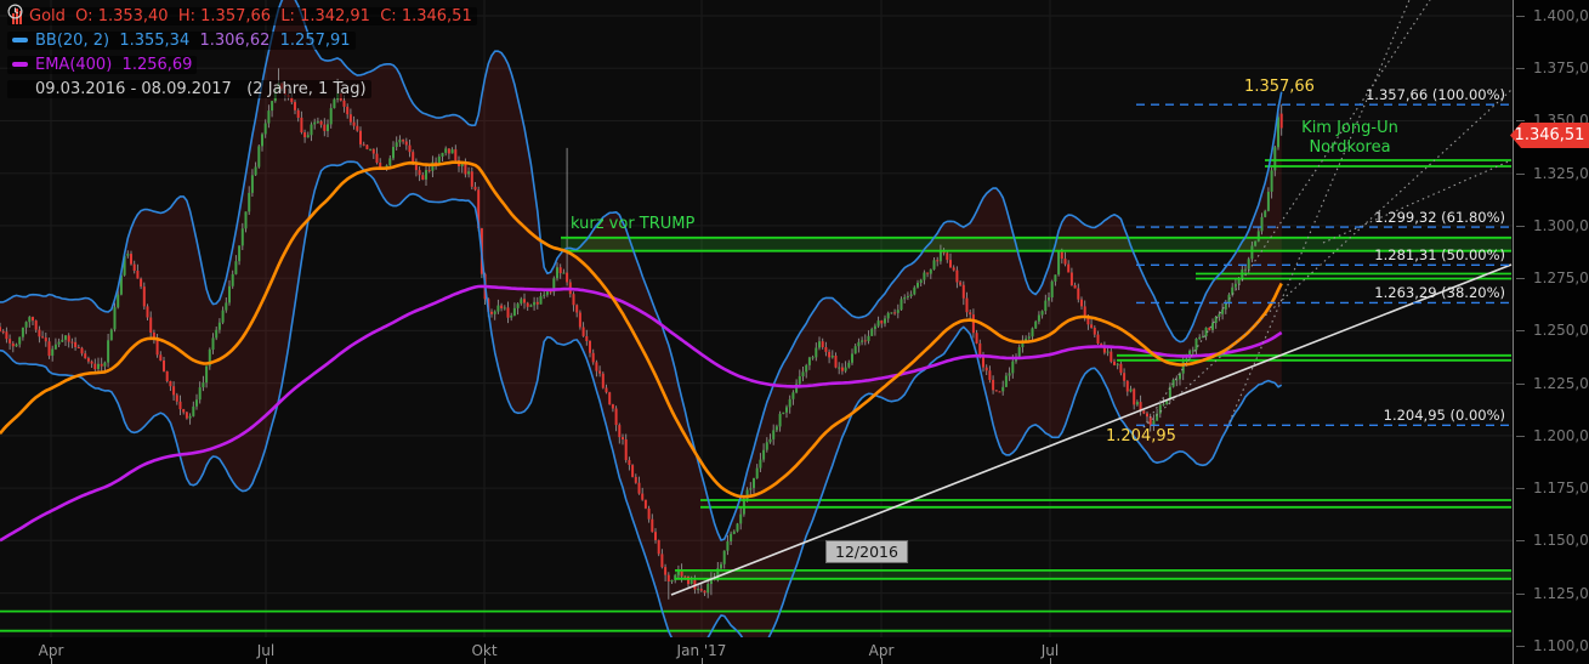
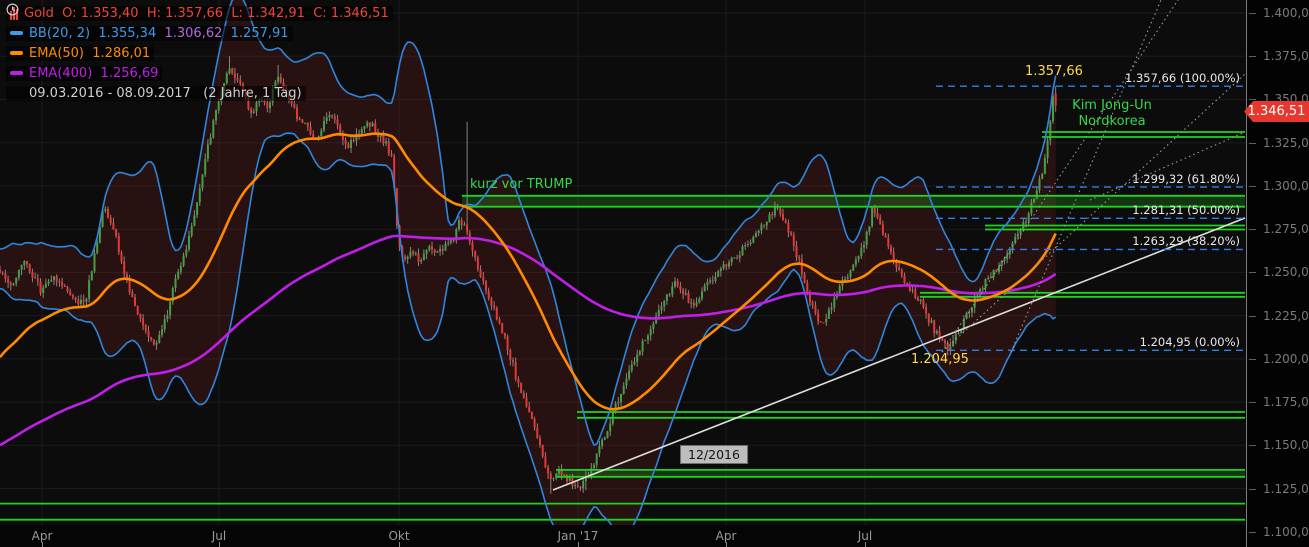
  Gold
  O: 1.353,40
  H: 1.357,66
  L: 1.342,91
  C: 1.346,51
  BB(20, 2)
  1.355,34
  1.306,62
  1.257,91
+ EMA(50)
+ 1.286,01
  EMA(400)
  1.256,69
  09.03.2016 - 08.09.2017 (2 Jahre, 1 Tag)
  kurz vor TRUMP
  Kim Jong-Un
  Nordkorea
  1.357,66
  1.204,95
  12/2016
  1.357,66 (100.00%)
  1.299,32 (61.80%)
  1.281,31 (50.00%)
  1.263,29 (38.20%)
  1.204,95 (0.00%)
  1.400,0
  1.375,0
  1.350,0
  1.325,0
  1.300,0
  1.275,0
  1.250,0
  1.225,0
  1.200,0
  1.175,0
  1.150,0
  1.125,0
  1.100,0
  Apr
  Jul
  Okt
  Jan '17
  Apr
  Jul
  1.346,51
